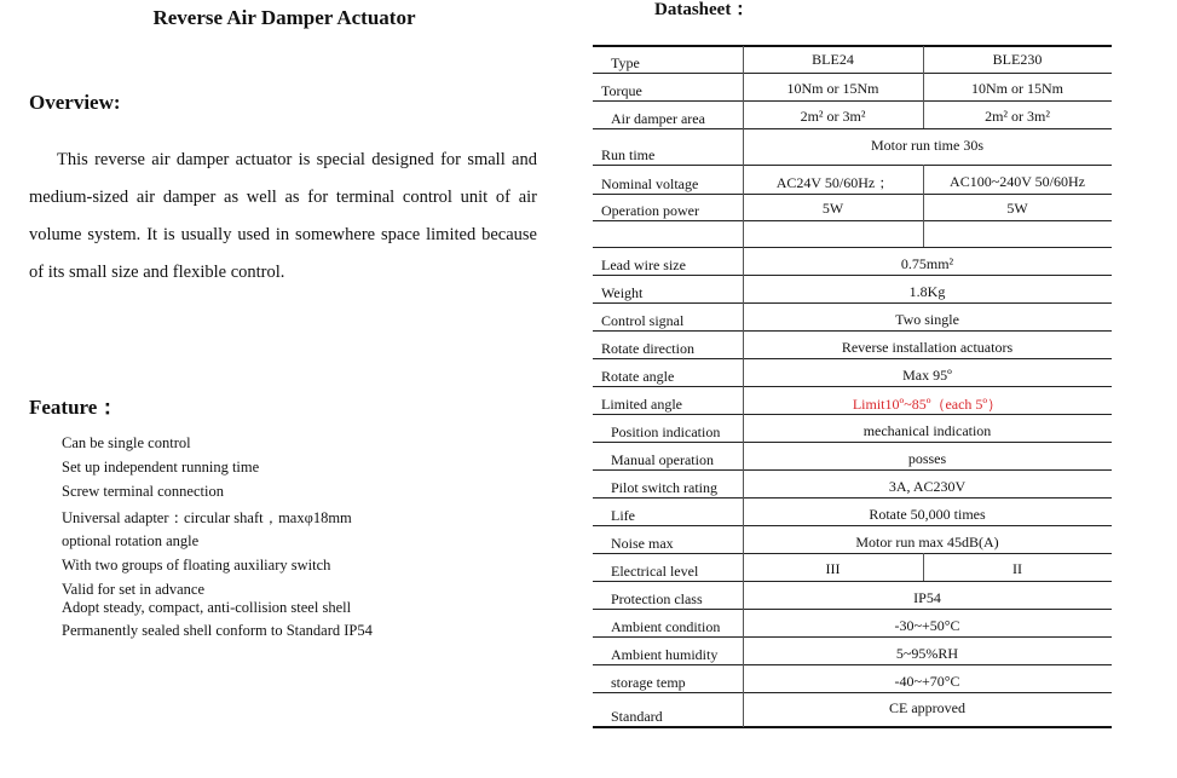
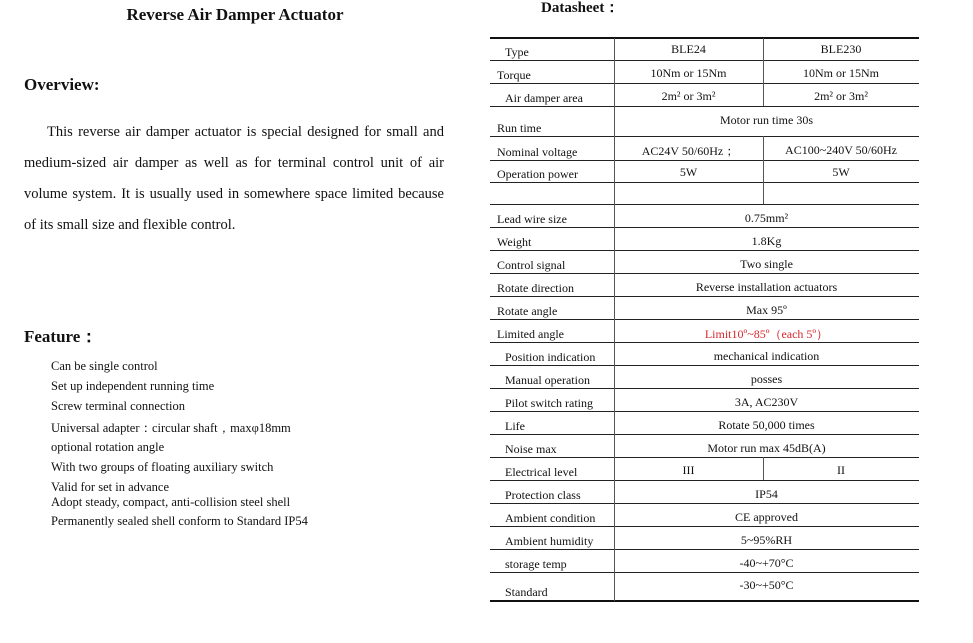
  Reverse Air Damper Actuator
  Overview:
  This reverse air damper actuator is special designed for small and medium-sized air damper as well as for terminal control unit of air volume system. It is usually used in somewhere space limited because of its small size and flexible control.
  Feature：
  Can be single control
  Set up independent running time
  Screw terminal connection
  Universal adapter：circular shaft，maxφ18mm
  optional rotation angle
  With two groups of floating auxiliary switch
  Valid for set in advance
  Adopt steady, compact, anti-collision steel shell
  Permanently sealed shell conform to Standard IP54
  Datasheet：
  Type
  BLE24
  BLE230
  Torque
  10Nm or 15Nm
  10Nm or 15Nm
  Air damper area
  2m² or 3m²
  2m² or 3m²
  Run time
  Motor run time 30s
  Nominal voltage
  AC24V 50/60Hz；
  AC100~240V 50/60Hz
  Operation power
  5W
  5W
  Lead wire size
  0.75mm²
  Weight
  1.8Kg
  Control signal
  Two single
  Rotate direction
  Reverse installation actuators
  Rotate angle
  Max 95º
  Limited angle
  Limit10º~85º（each 5º）
  Position indication
  mechanical indication
  Manual operation
  posses
  Pilot switch rating
  3A, AC230V
  Life
  Rotate 50,000 times
  Noise max
  Motor run max 45dB(A)
  Electrical level
  III
  II
  Protection class
  IP54
  Ambient condition
- -30~+50°C
+ CE approved
  Ambient humidity
  5~95%RH
  storage temp
  -40~+70°C
  Standard
- CE approved
+ -30~+50°C
